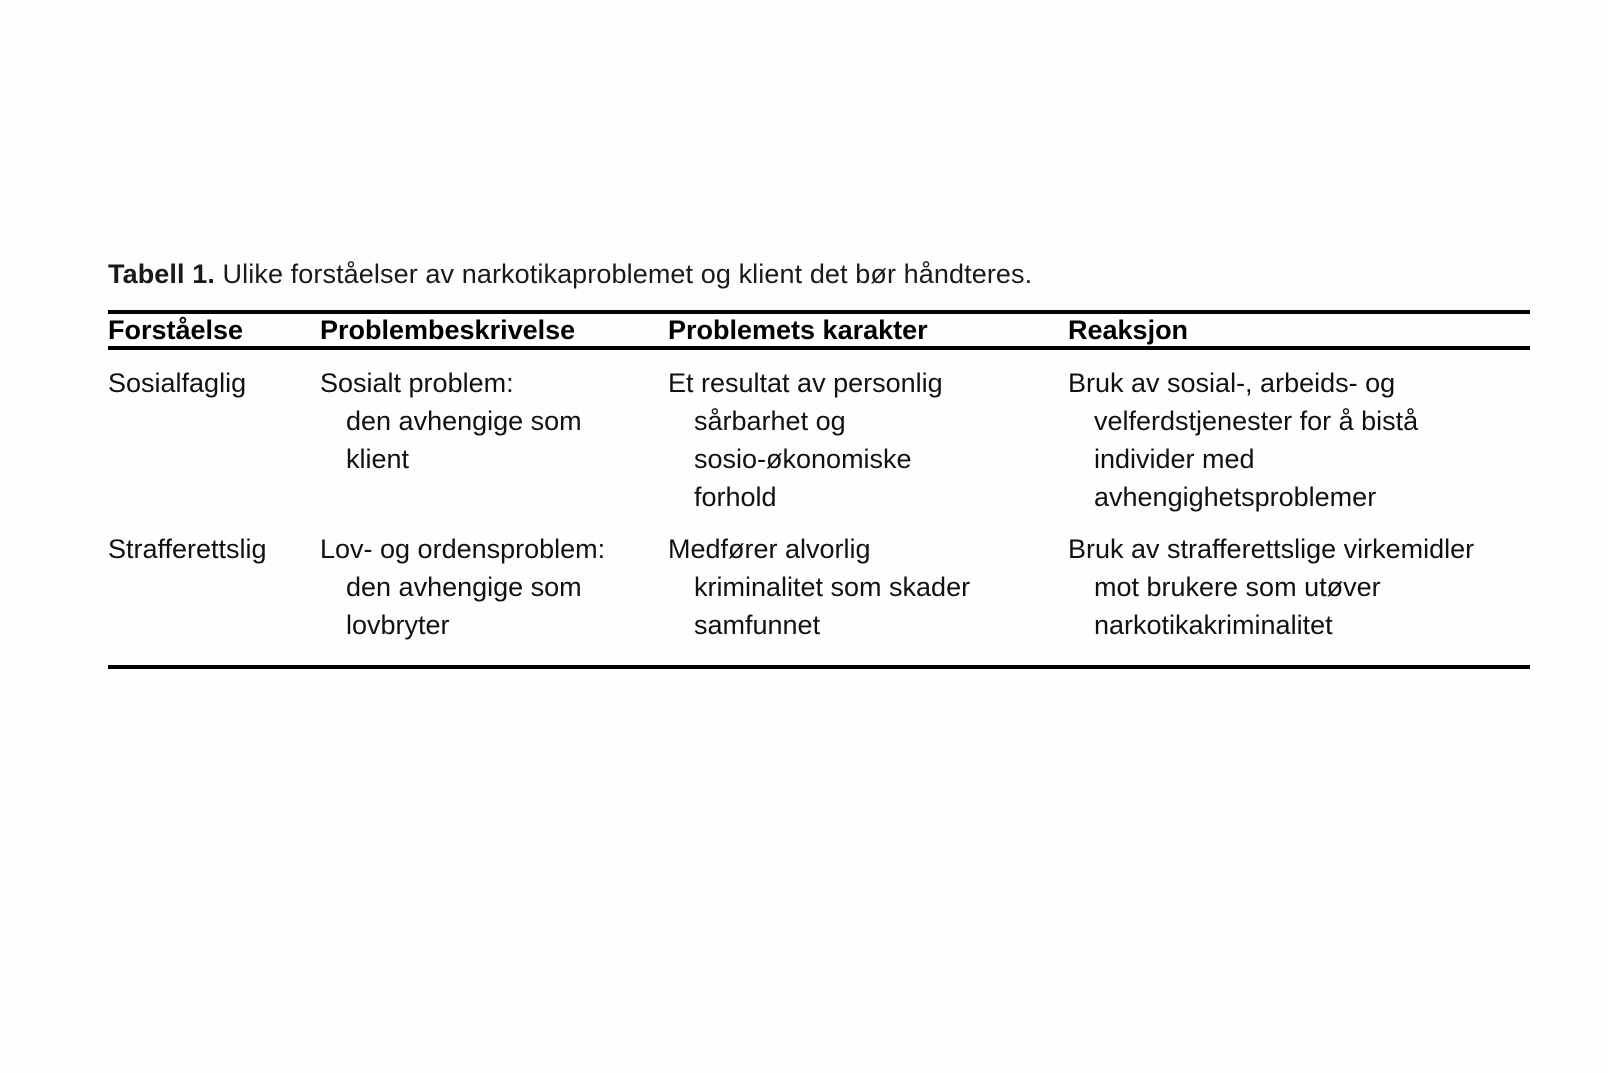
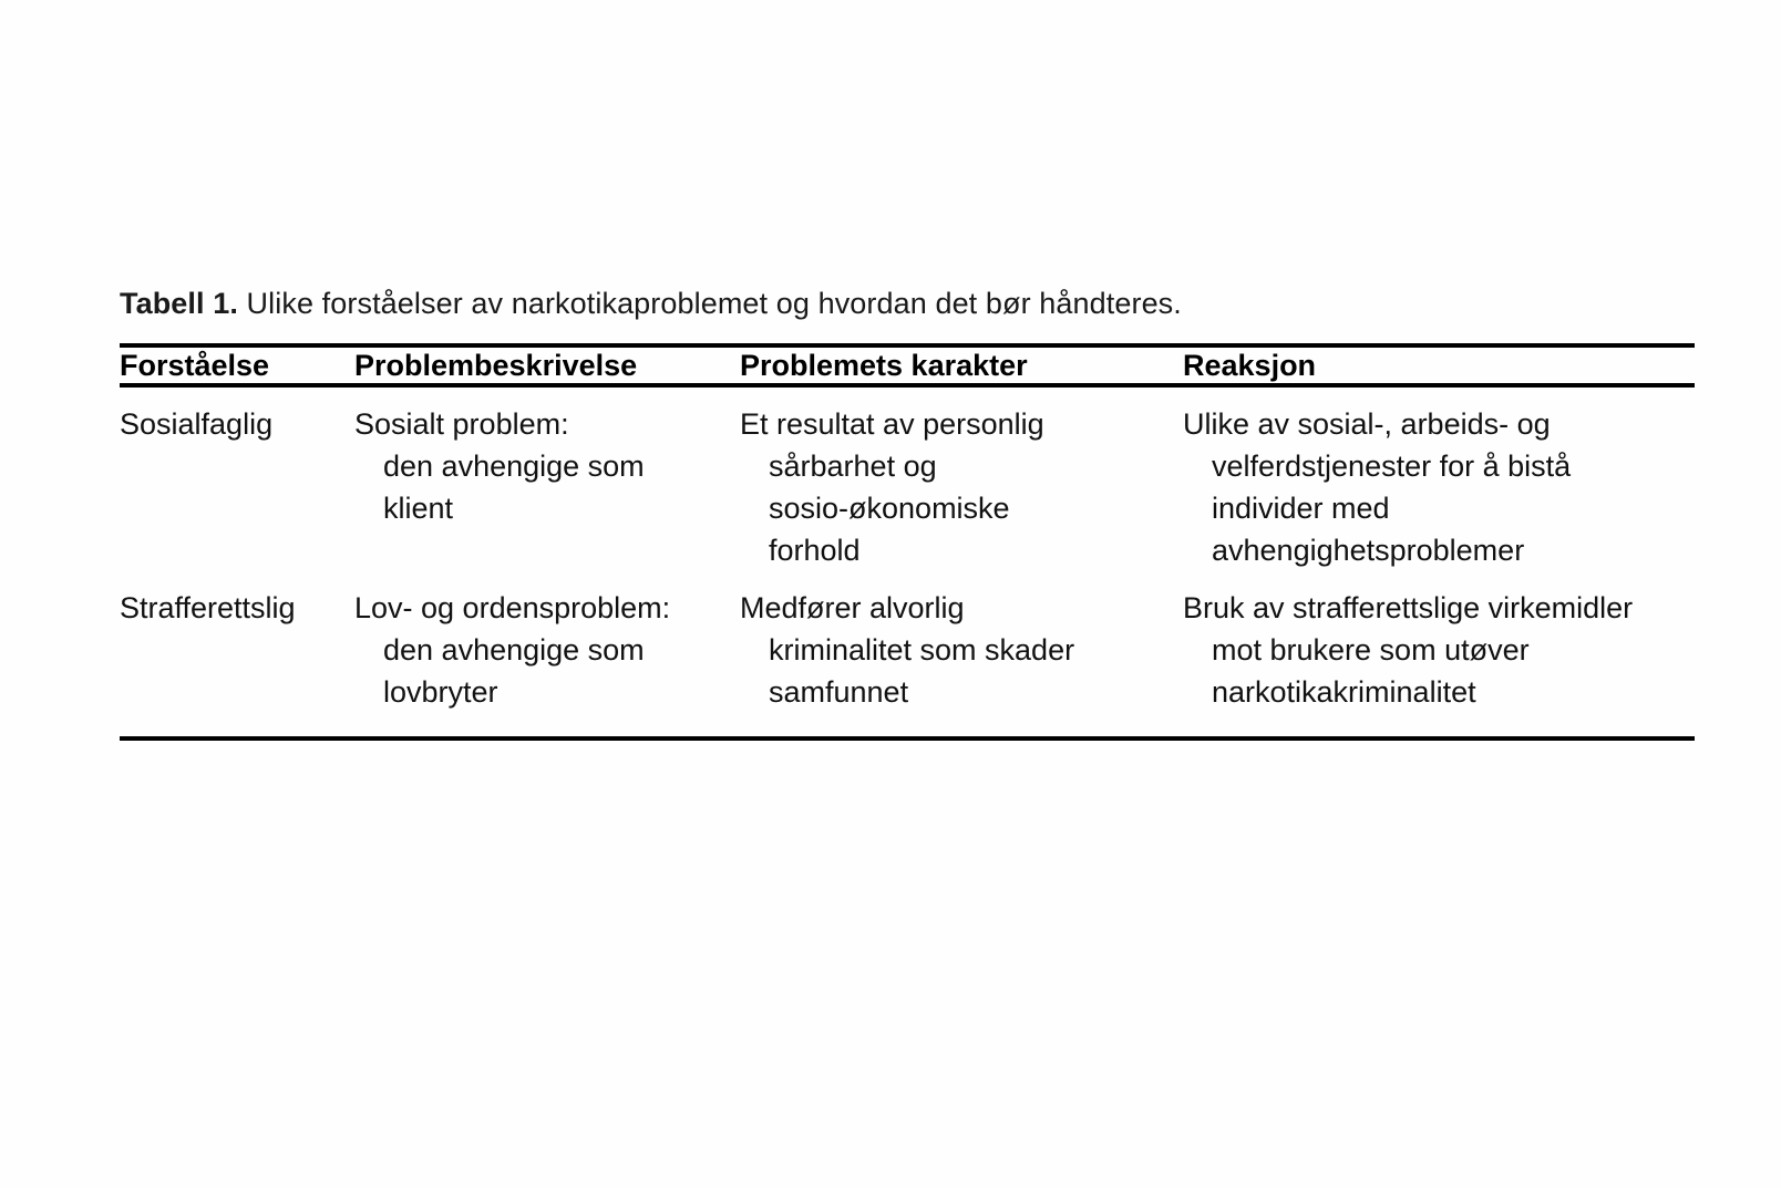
- Tabell 1. Ulike forståelser av narkotikaproblemet og klient det bør håndteres.
+ Tabell 1. Ulike forståelser av narkotikaproblemet og hvordan det bør håndteres.
  Forståelse	Problembeskrivelse	Problemets karakter	Reaksjon
- Sosialfaglig	Sosialt problem: den avhengige som klient	Et resultat av personlig sårbarhet og sosio-økonomiske forhold	Bruk av sosial-, arbeids- og velferdstjenester for å bistå individer med avhengighetsproblemer
+ Sosialfaglig	Sosialt problem: den avhengige som klient	Et resultat av personlig sårbarhet og sosio-økonomiske forhold	Ulike av sosial-, arbeids- og velferdstjenester for å bistå individer med avhengighetsproblemer
  Strafferettslig	Lov- og ordensproblem: den avhengige som lovbryter	Medfører alvorlig kriminalitet som skader samfunnet	Bruk av strafferettslige virkemidler mot brukere som utøver narkotikakriminalitet
